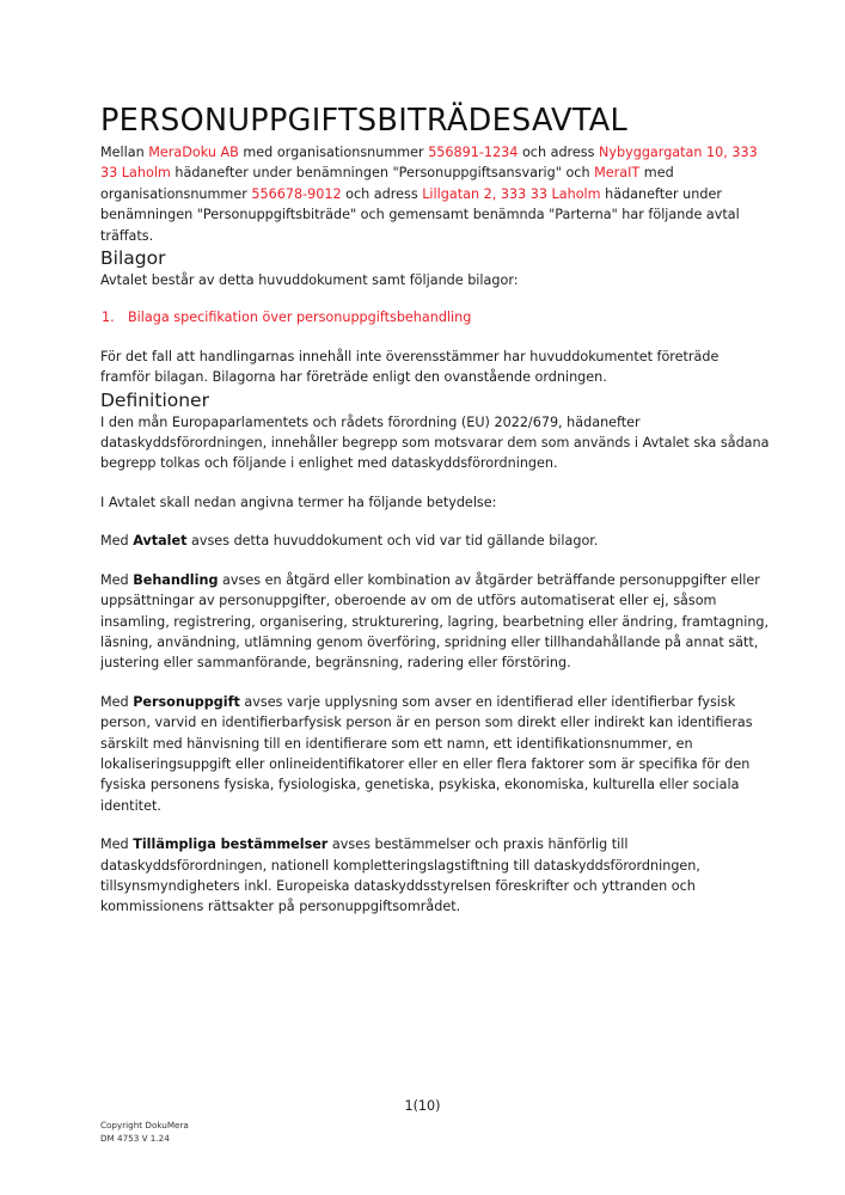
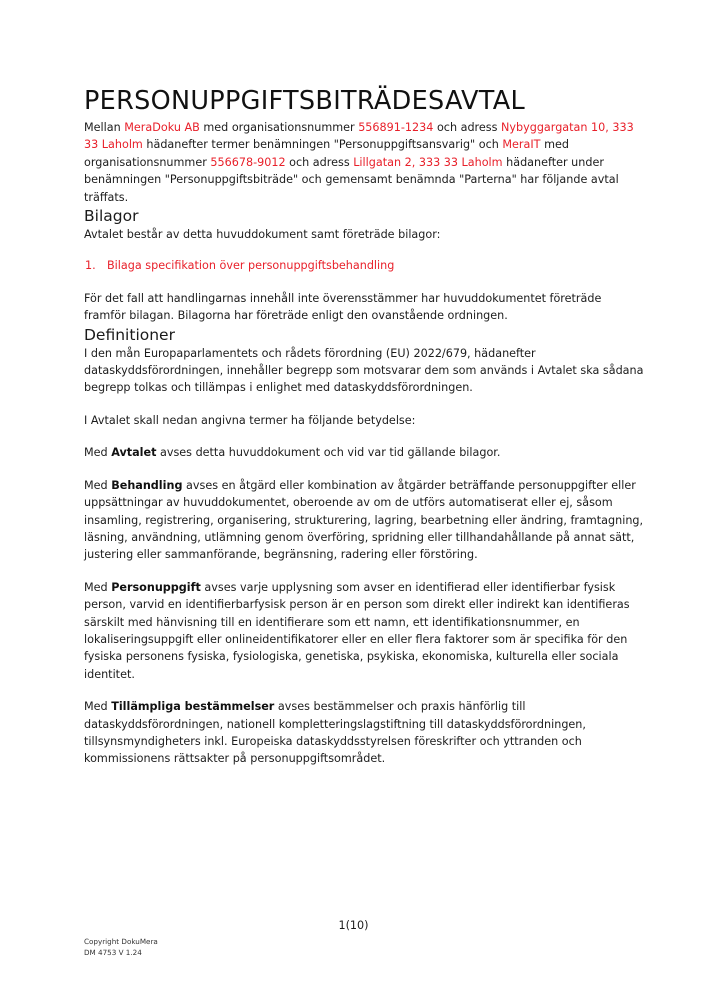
  PERSONUPPGIFTSBITRÄDESAVTAL
- Mellan MeraDoku AB med organisationsnummer 556891-1234 och adress Nybyggargatan 10, 333 33 Laholm hädanefter under benämningen "Personuppgiftsansvarig" och MeraIT med organisationsnummer 556678-9012 och adress Lillgatan 2, 333 33 Laholm hädanefter under benämningen "Personuppgiftsbiträde" och gemensamt benämnda "Parterna" har följande avtal träffats.
+ Mellan MeraDoku AB med organisationsnummer 556891-1234 och adress Nybyggargatan 10, 333 33 Laholm hädanefter termer benämningen "Personuppgiftsansvarig" och MeraIT med organisationsnummer 556678-9012 och adress Lillgatan 2, 333 33 Laholm hädanefter under benämningen "Personuppgiftsbiträde" och gemensamt benämnda "Parterna" har följande avtal träffats.
  Bilagor
- Avtalet består av detta huvuddokument samt följande bilagor:
+ Avtalet består av detta huvuddokument samt företräde bilagor:
  1.
  Bilaga specifikation över personuppgiftsbehandling
  För det fall att handlingarnas innehåll inte överensstämmer har huvuddokumentet företräde framför bilagan. Bilagorna har företräde enligt den ovanstående ordningen.
  Definitioner
- I den mån Europaparlamentets och rådets förordning (EU) 2022/679, hädanefter dataskyddsförordningen, innehåller begrepp som motsvarar dem som används i Avtalet ska sådana begrepp tolkas och följande i enlighet med dataskyddsförordningen.
+ I den mån Europaparlamentets och rådets förordning (EU) 2022/679, hädanefter dataskyddsförordningen, innehåller begrepp som motsvarar dem som används i Avtalet ska sådana begrepp tolkas och tillämpas i enlighet med dataskyddsförordningen.
  I Avtalet skall nedan angivna termer ha följande betydelse:
  Med Avtalet avses detta huvuddokument och vid var tid gällande bilagor.
- Med Behandling avses en åtgärd eller kombination av åtgärder beträffande personuppgifter eller uppsättningar av personuppgifter, oberoende av om de utförs automatiserat eller ej, såsom insamling, registrering, organisering, strukturering, lagring, bearbetning eller ändring, framtagning, läsning, användning, utlämning genom överföring, spridning eller tillhandahållande på annat sätt, justering eller sammanförande, begränsning, radering eller förstöring.
+ Med Behandling avses en åtgärd eller kombination av åtgärder beträffande personuppgifter eller uppsättningar av huvuddokumentet, oberoende av om de utförs automatiserat eller ej, såsom insamling, registrering, organisering, strukturering, lagring, bearbetning eller ändring, framtagning, läsning, användning, utlämning genom överföring, spridning eller tillhandahållande på annat sätt, justering eller sammanförande, begränsning, radering eller förstöring.
  Med Personuppgift avses varje upplysning som avser en identifierad eller identifierbar fysisk person, varvid en identifierbarfysisk person är en person som direkt eller indirekt kan identifieras särskilt med hänvisning till en identifierare som ett namn, ett identifikationsnummer, en lokaliseringsuppgift eller onlineidentifikatorer eller en eller flera faktorer som är specifika för den fysiska personens fysiska, fysiologiska, genetiska, psykiska, ekonomiska, kulturella eller sociala identitet.
  Med Tillämpliga bestämmelser avses bestämmelser och praxis hänförlig till dataskyddsförordningen, nationell kompletteringslagstiftning till dataskyddsförordningen, tillsynsmyndigheters inkl. Europeiska dataskyddsstyrelsen föreskrifter och yttranden och kommissionens rättsakter på personuppgiftsområdet.
  1(10)
  Copyright DokuMera
  DM 4753 V 1.24
